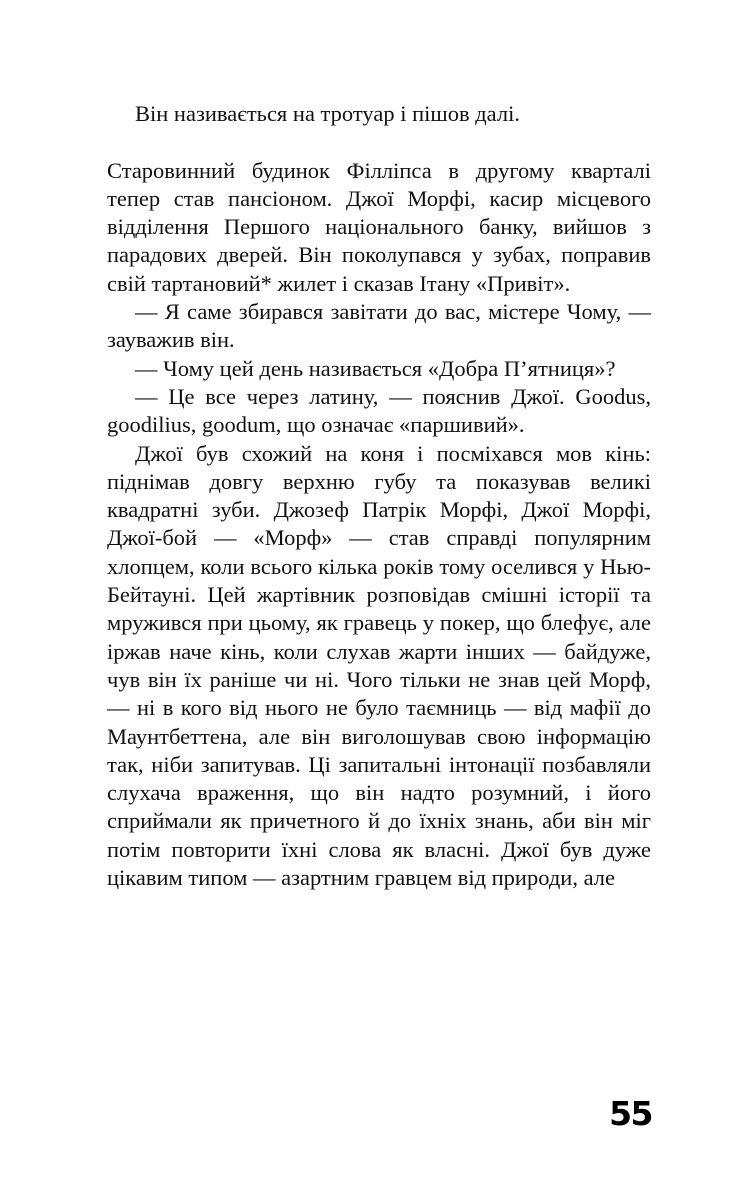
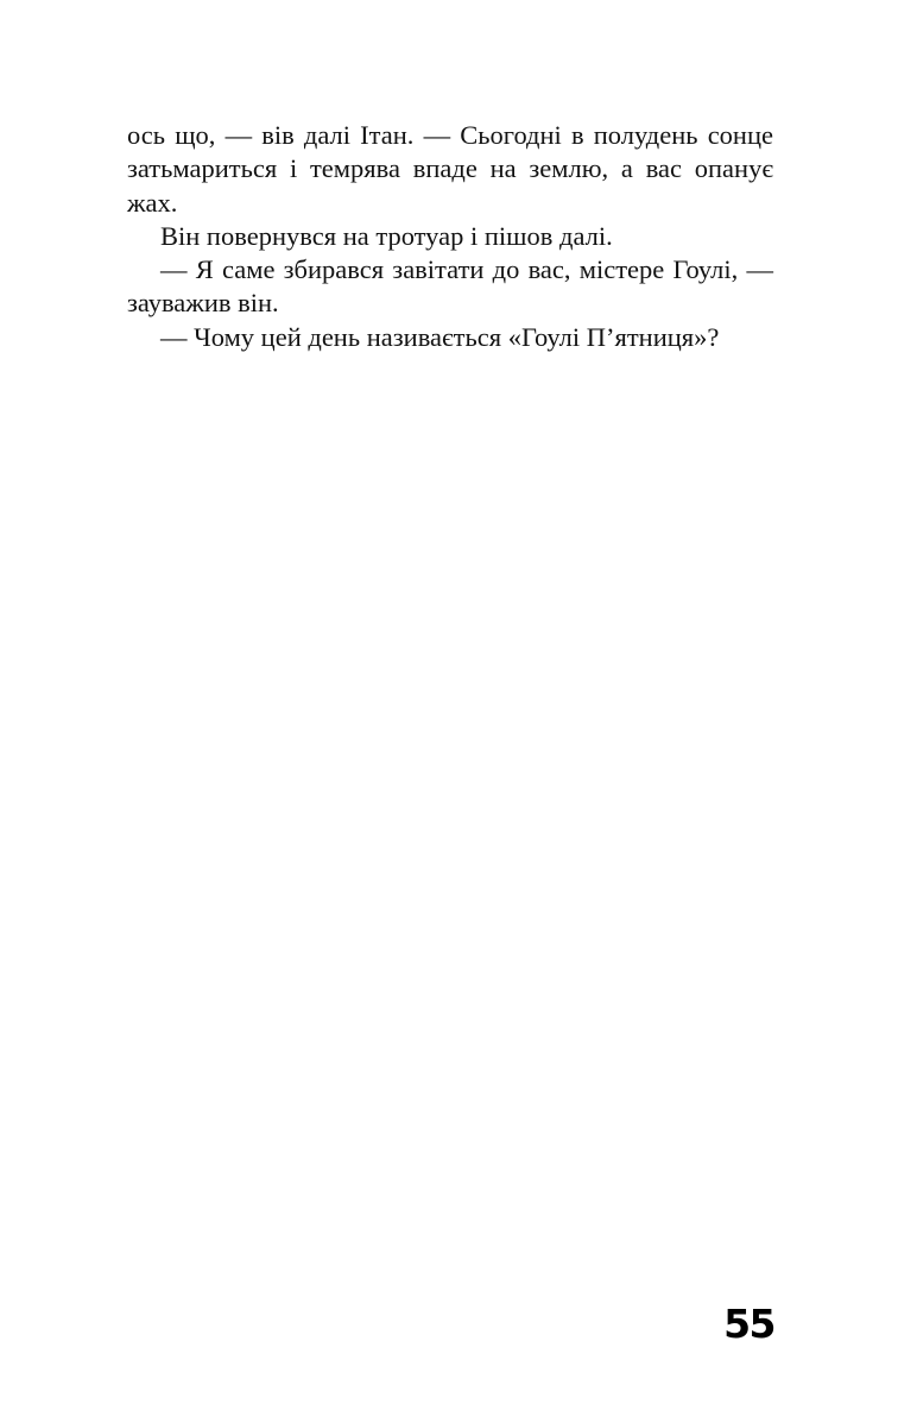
+ ось що, — вів далі Ітан. — Сьогодні в полудень сонце затьмариться і темрява впаде на землю, а вас опанує жах.
- Він називається на тротуар і пішов далі.
+ Він повернувся на тротуар і пішов далі.
- Старовинний будинок Філліпса в другому кварталі тепер став пансіоном. Джої Морфі, касир місцевого відділення Першого національного банку, вийшов з парадових дверей. Він поколупався у зубах, поправив свій тартановий* жилет і сказав Ітану «Привіт».
- — Я саме збирався завітати до вас, містере Чому, — зауважив він.
+ — Я саме збирався завітати до вас, містере Гоулі, — зауважив він.
- — Чому цей день називається «Добра П’ятниця»?
+ — Чому цей день називається «Гоулі П’ятниця»?
- — Це все через латину, — пояснив Джої. Goodus, goodilius, goodum, що означає «паршивий».
- Джої був схожий на коня і посміхався мов кінь: піднімав довгу верхню губу та показував великі квадратні зуби. Джозеф Патрік Морфі, Джої Морфі, Джої-бой — «Морф» — став справді популярним хлопцем, коли всього кілька років тому оселився у Нью-Бейтауні. Цей жартівник розповідав смішні історії та мружився при цьому, як гравець у покер, що блефує, але іржав наче кінь, коли слухав жарти інших — байдуже, чув він їх раніше чи ні. Чого тільки не знав цей Морф, — ні в кого від нього не було таємниць — від мафії до Маунтбеттена, але він виголошував свою інформацію так, ніби запитував. Ці запитальні інтонації позбавляли слухача враження, що він надто розумний, і його сприймали як причетного й до їхніх знань, аби він міг потім повторити їхні слова як власні. Джої був дуже цікавим типом — азартним гравцем від природи, але
  55
